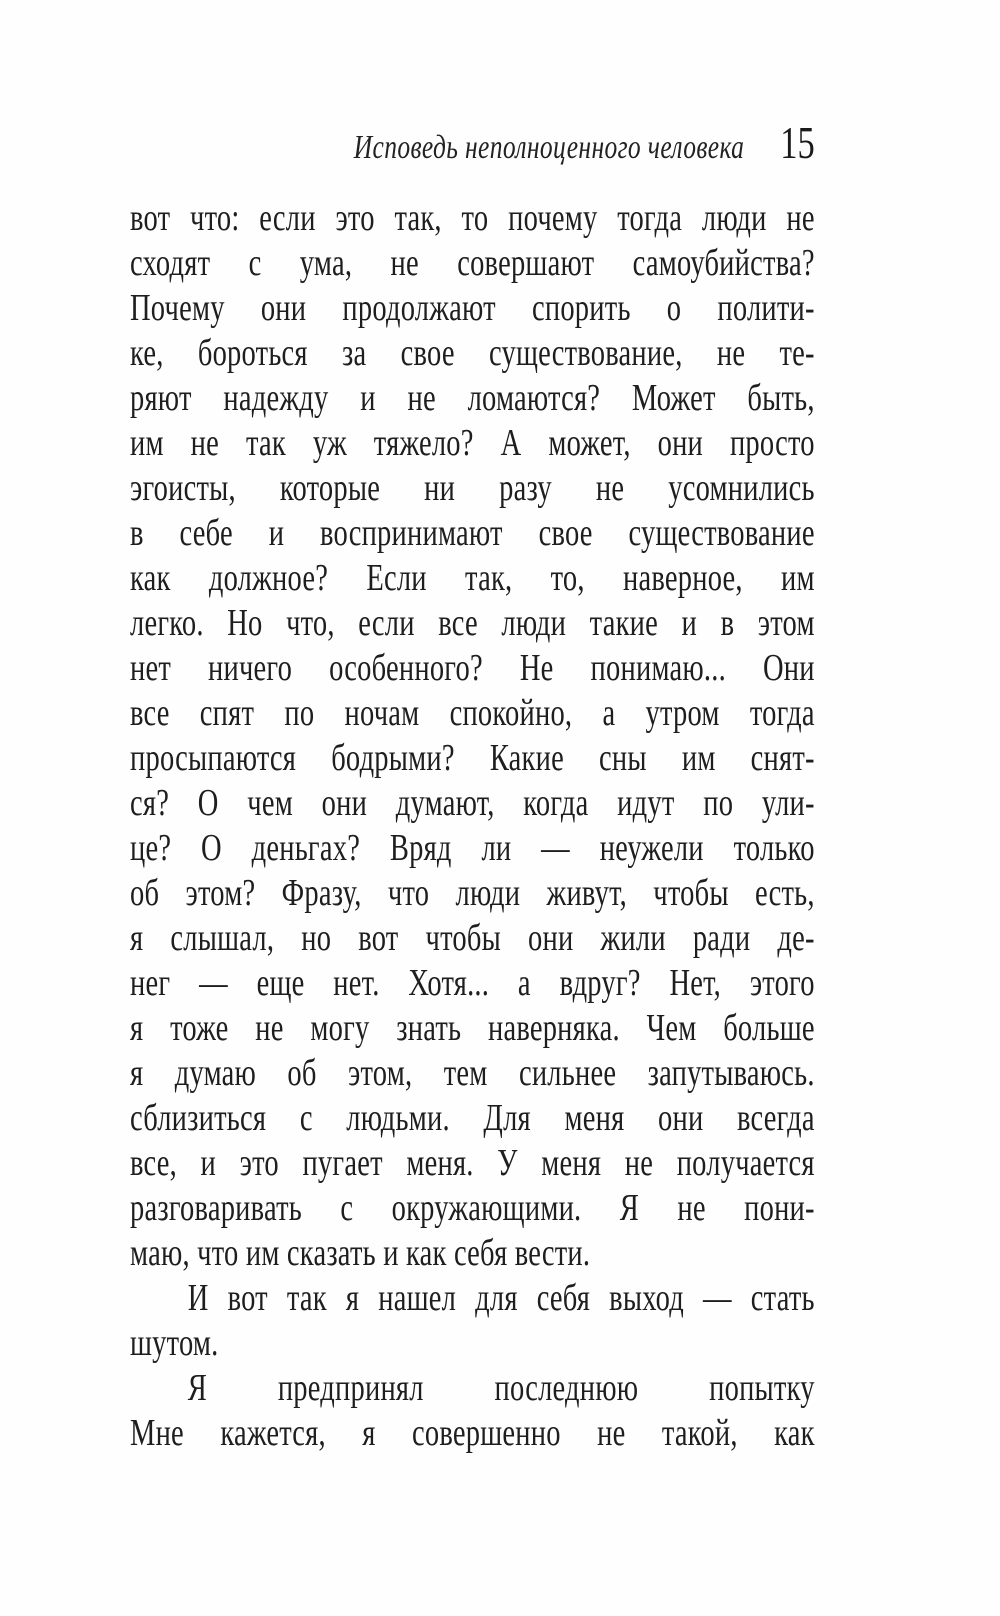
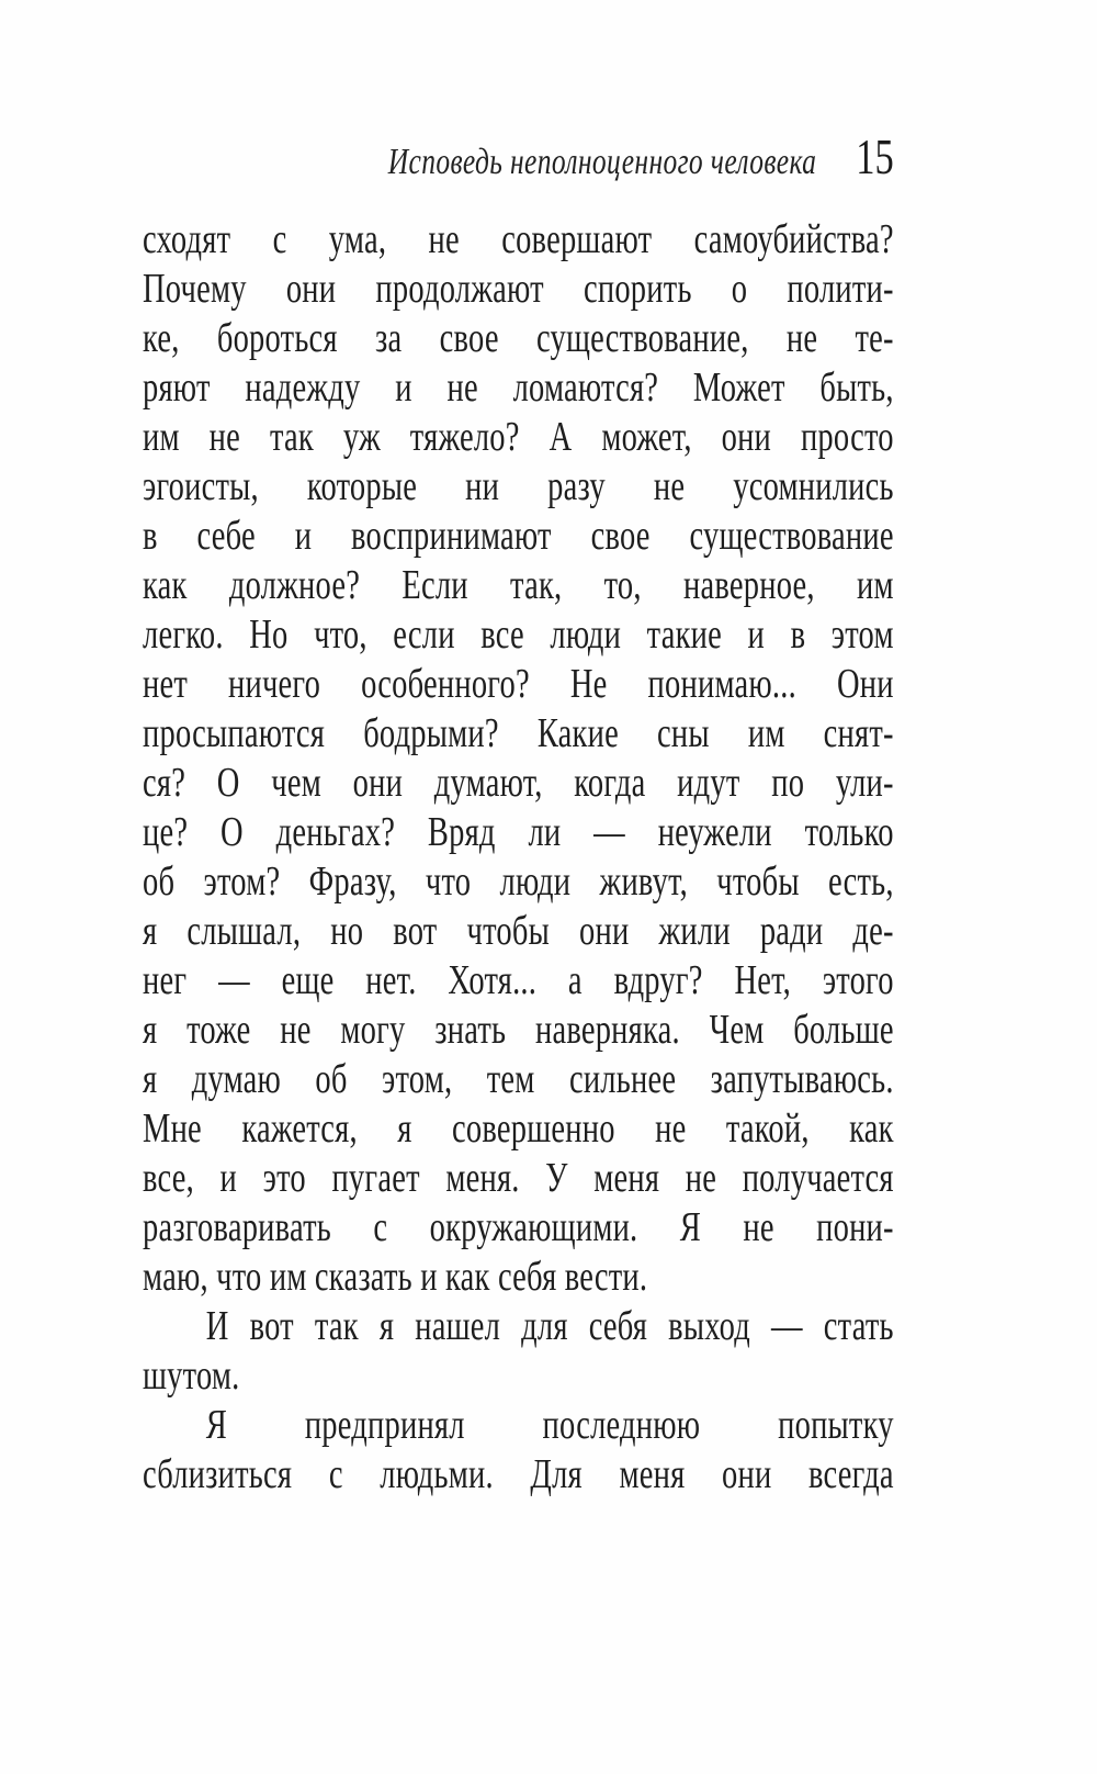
  Исповедь неполноценного человека
  15
- вот что: если это так, то почему тогда люди не
  сходят с ума, не совершают самоубийства?
  Почему они продолжают спорить о полити-
  ке, бороться за свое существование, не те-
  ряют надежду и не ломаются? Может быть,
  им не так уж тяжело? А может, они просто
  эгоисты, которые ни разу не усомнились
  в себе и воспринимают свое существование
  как должное? Если так, то, наверное, им
  легко. Но что, если все люди такие и в этом
  нет ничего особенного? Не понимаю... Они
- все спят по ночам спокойно, а утром тогда
  просыпаются бодрыми? Какие сны им снят-
  ся? О чем они думают, когда идут по ули-
  це? О деньгах? Вряд ли — неужели только
  об этом? Фразу, что люди живут, чтобы есть,
  я слышал, но вот чтобы они жили ради де-
  нег — еще нет. Хотя... а вдруг? Нет, этого
  я тоже не могу знать наверняка. Чем больше
  я думаю об этом, тем сильнее запутываюсь.
- сблизиться с людьми. Для меня они всегда
+ Мне кажется, я совершенно не такой, как
  все, и это пугает меня. У меня не получается
  разговаривать с окружающими. Я не пони-
  маю, что им сказать и как себя вести.
  И вот так я нашел для себя выход — стать
  шутом.
  Я предпринял последнюю попытку
- Мне кажется, я совершенно не такой, как
+ сблизиться с людьми. Для меня они всегда
